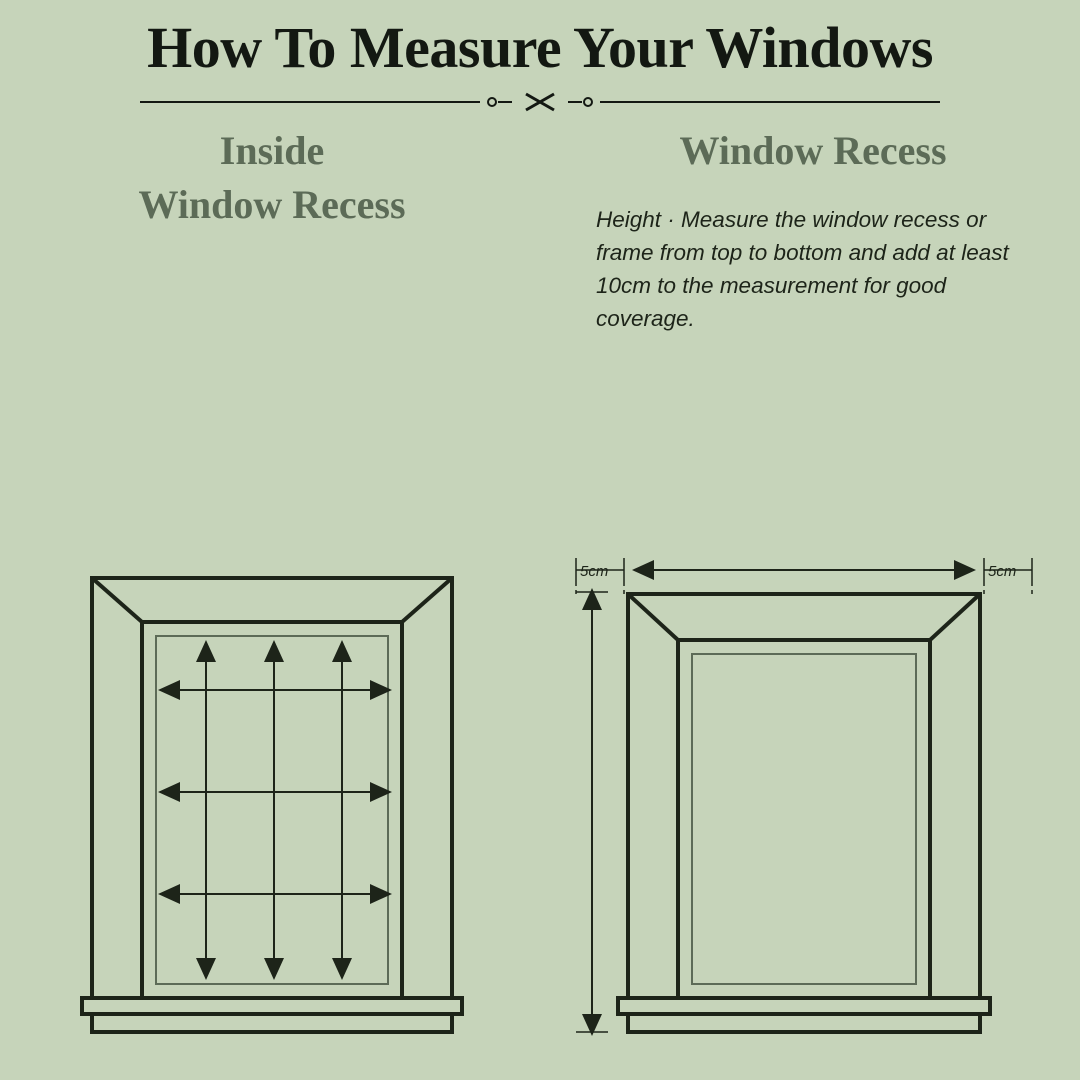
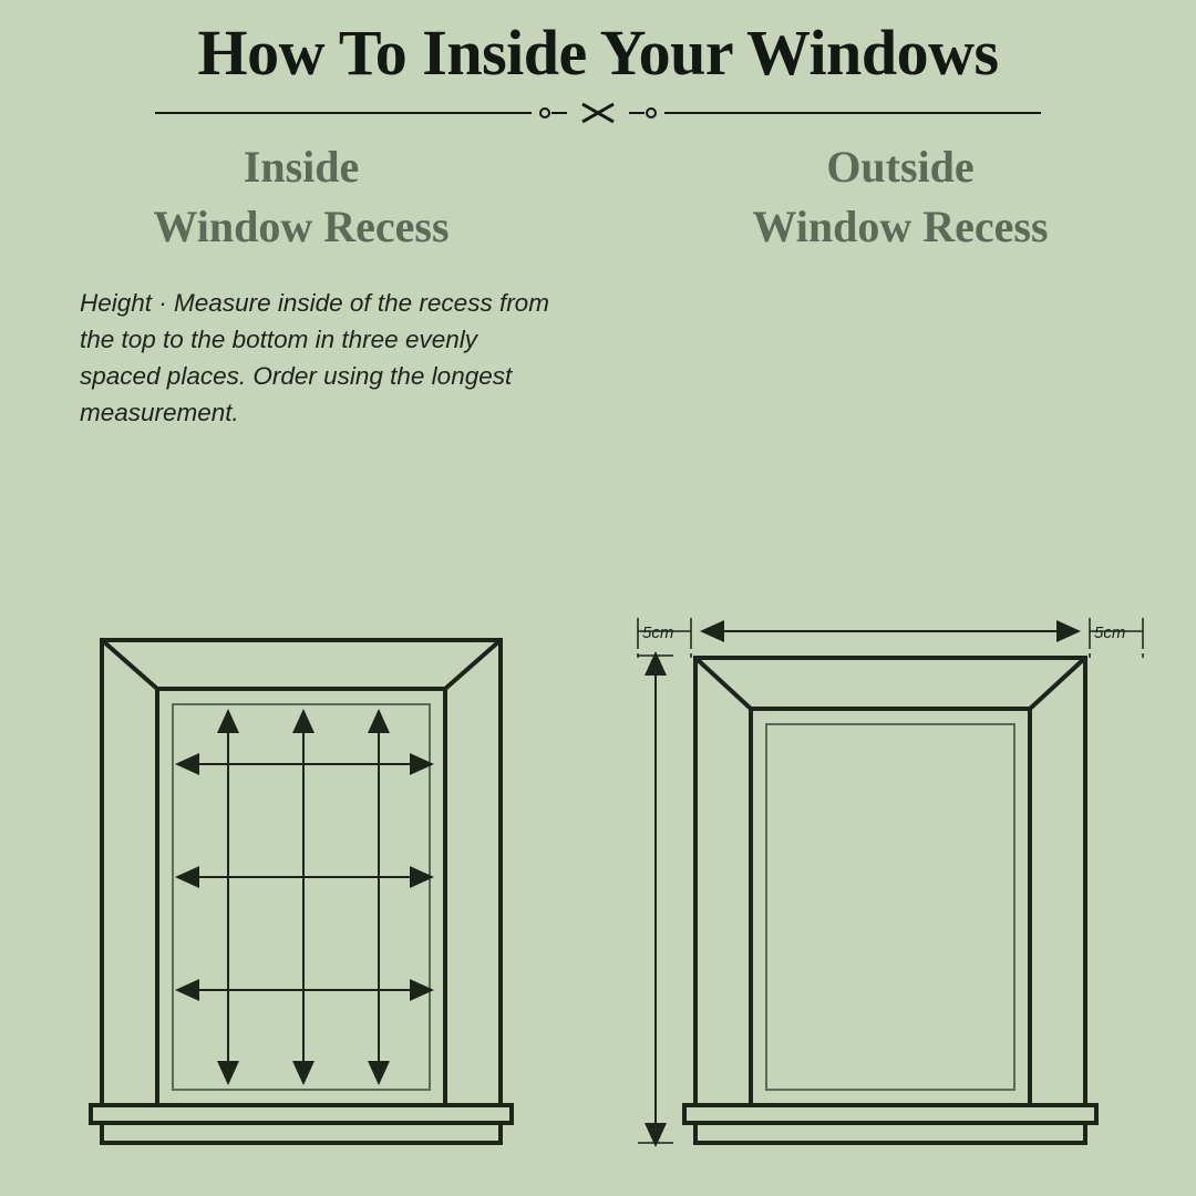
- How To Measure Your Windows
+ How To Inside Your Windows
  Inside
  Window Recess
+ Height · Measure inside of the recess from the top to the bottom in three evenly spaced places. Order using the longest measurement.
+ Outside
  Window Recess
- Height · Measure the window recess or frame from top to bottom and add at least 10cm to the measurement for good coverage.
  5cm
  5cm
